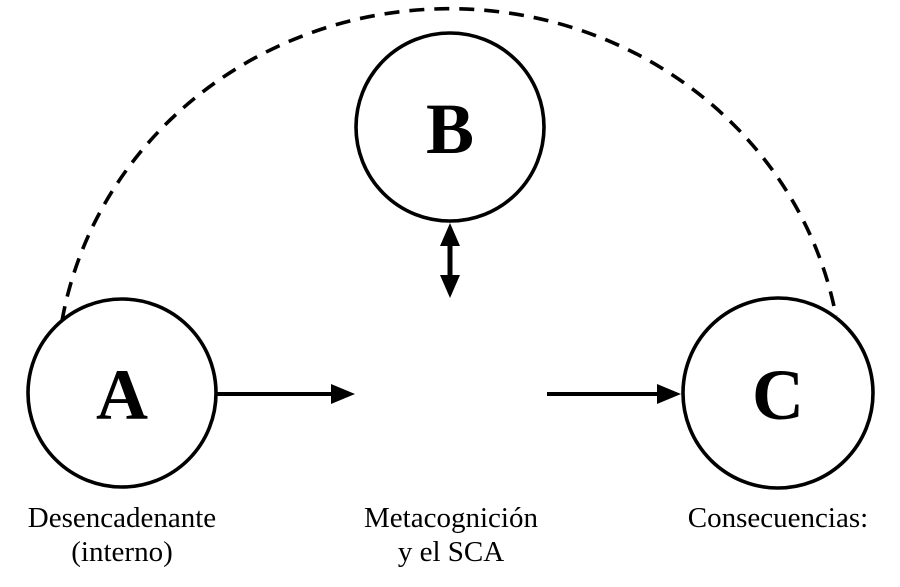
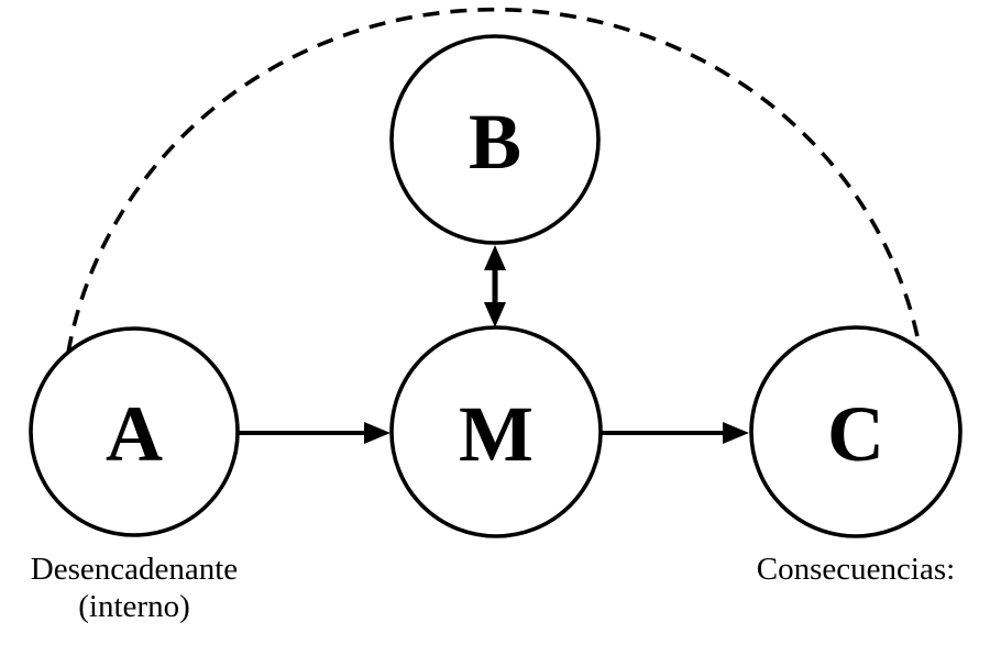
  B
  A
+ M
  C
  Desencadenante
  (interno)
- Metacognición
- y el SCA
  Consecuencias:
